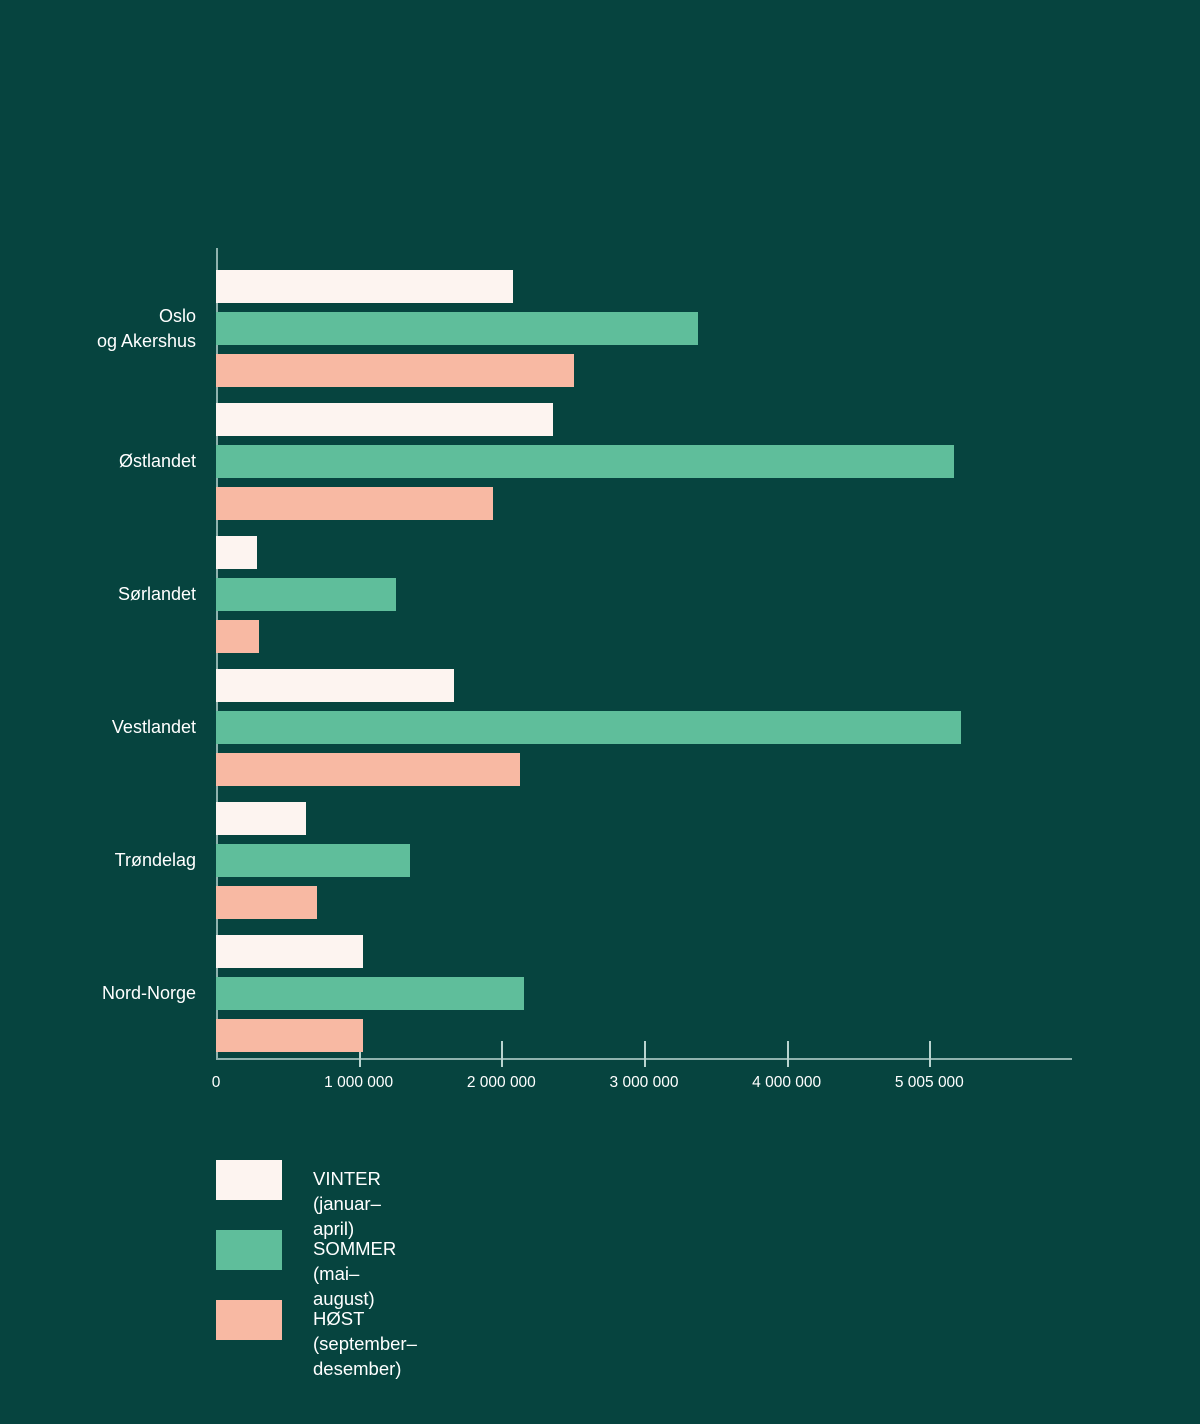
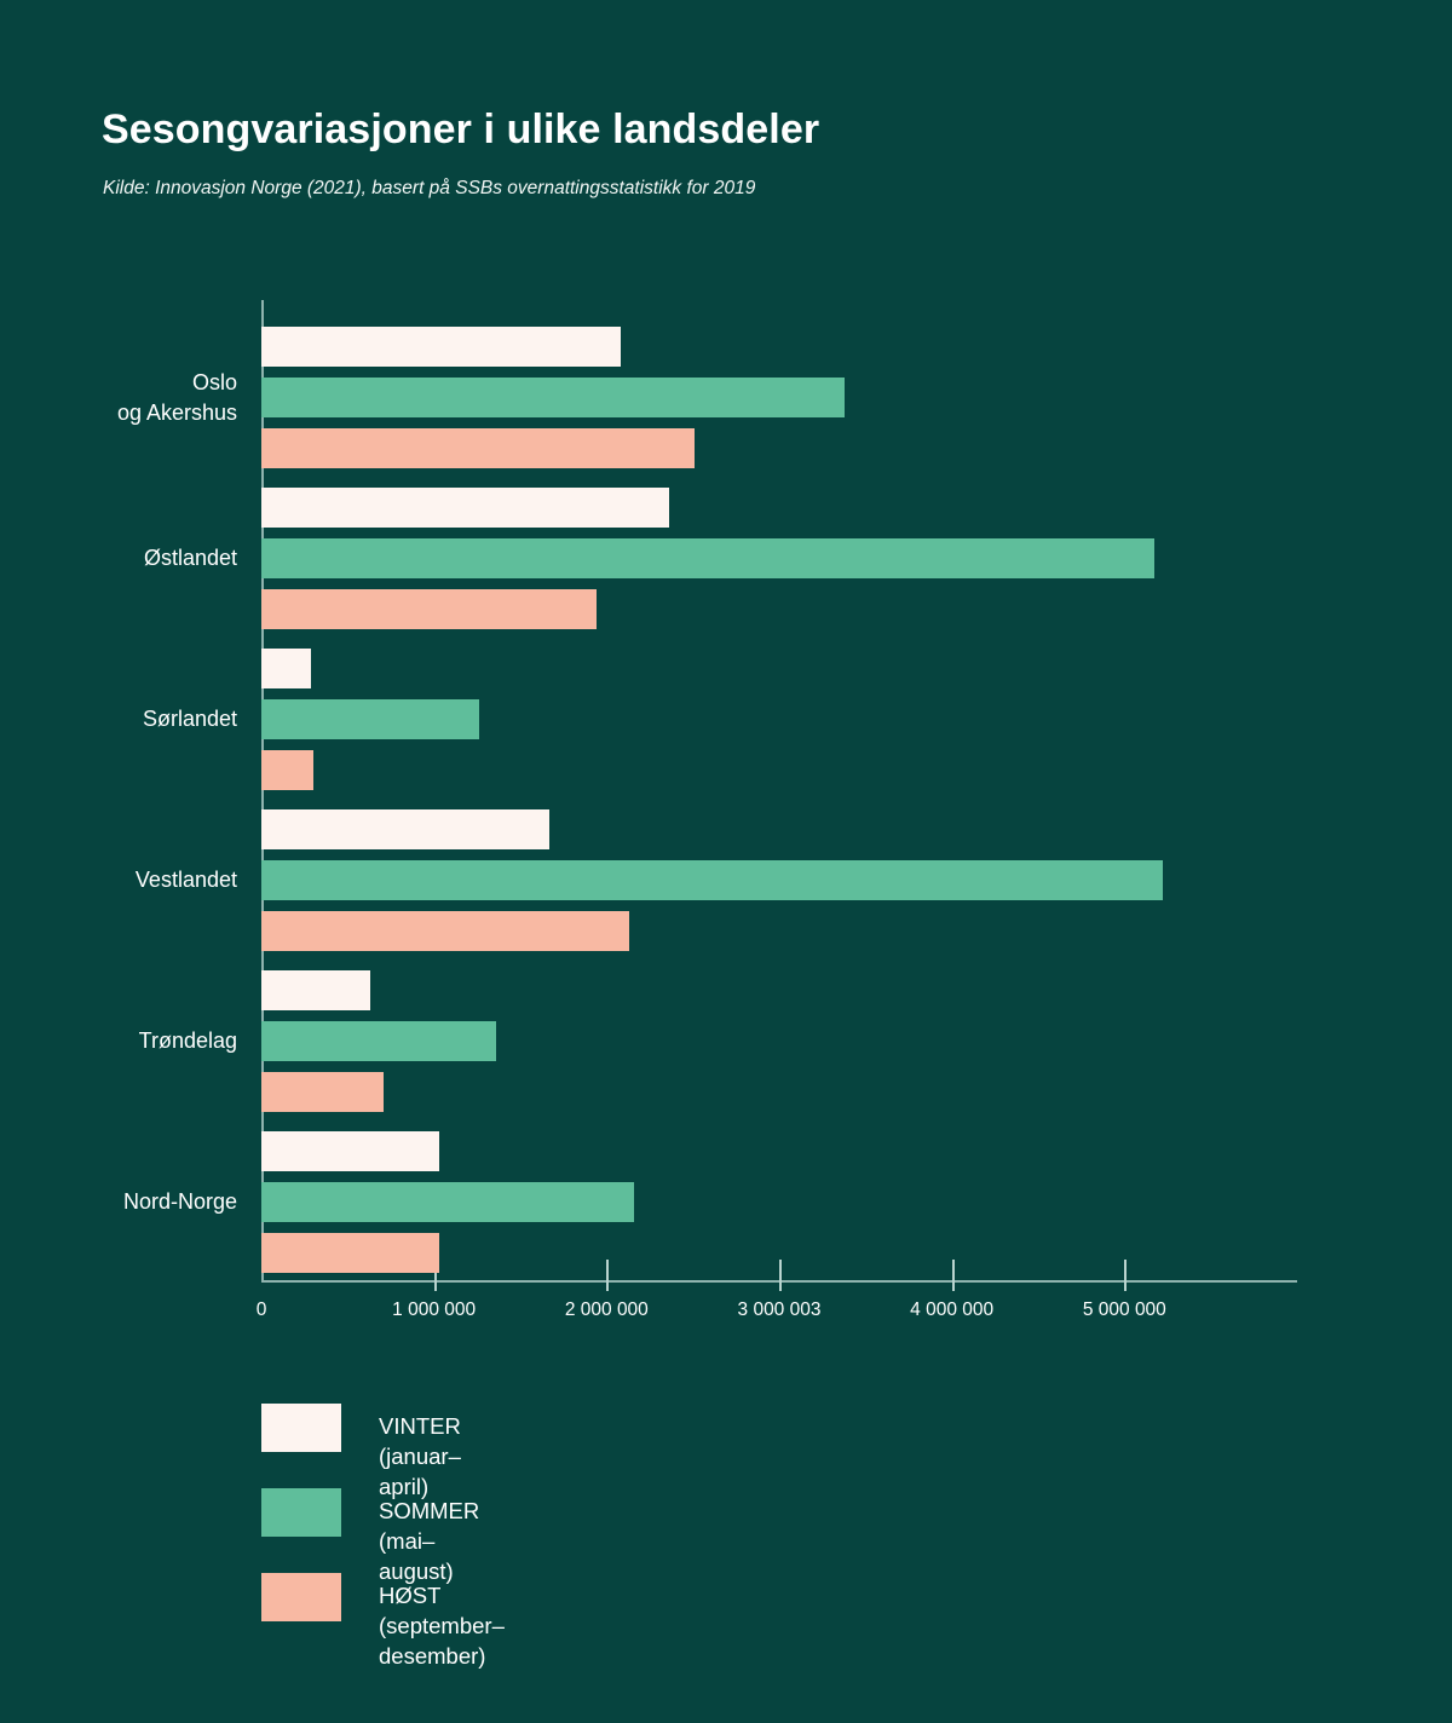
+ Sesongvariasjoner i ulike landsdeler
+ Kilde: Innovasjon Norge (2021), basert på SSBs overnattingsstatistikk for 2019
  0
  1 000 000
  2 000 000
- 3 000 000
+ 3 000 003
  4 000 000
- 5 005 000
+ 5 000 000
  Oslo
  og Akershus
  Østlandet
  Sørlandet
  Vestlandet
  Trøndelag
  Nord-Norge
  VINTER (januar–april)
  SOMMER (mai–august)
  HØST
  (september–desember)
